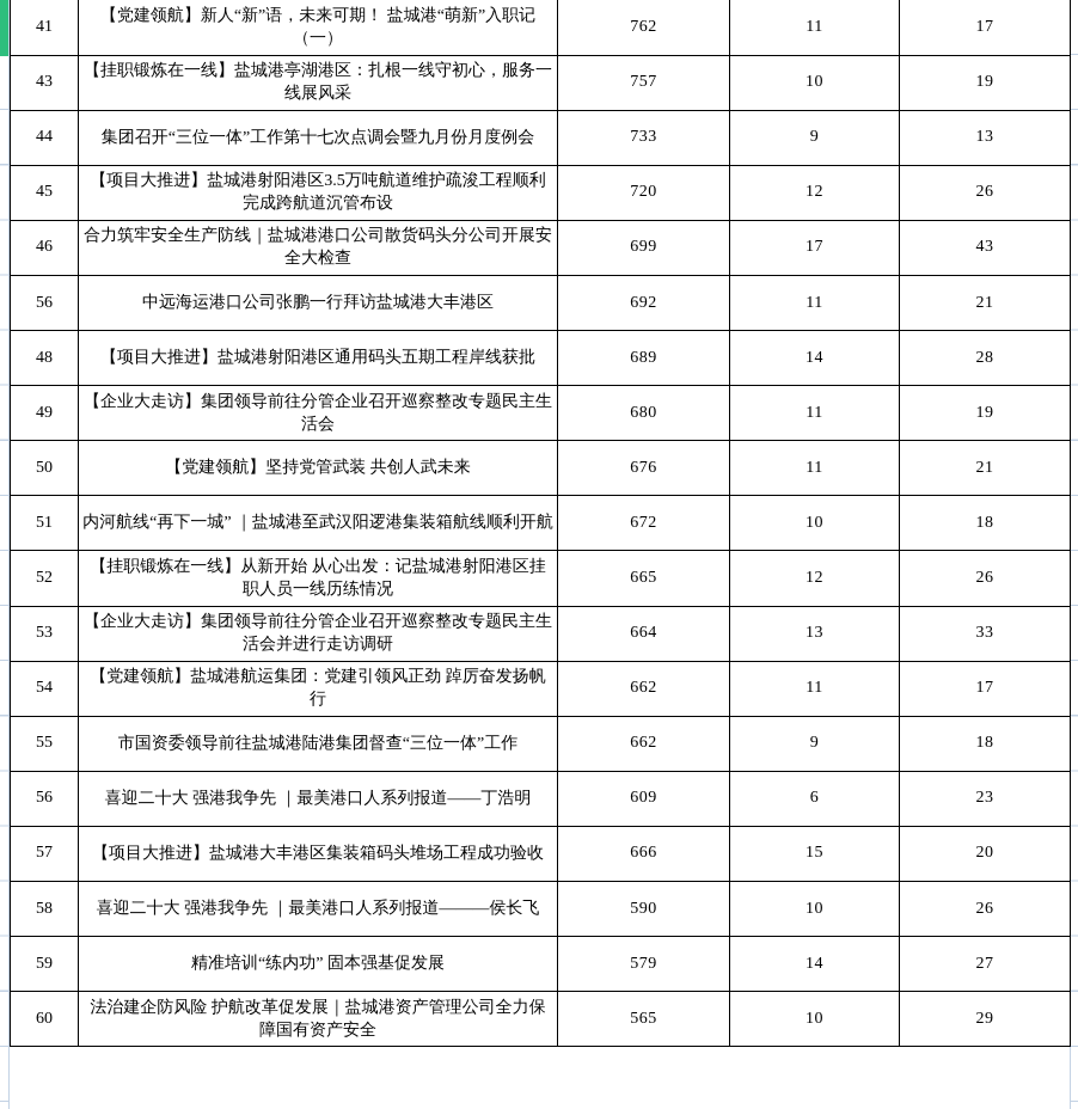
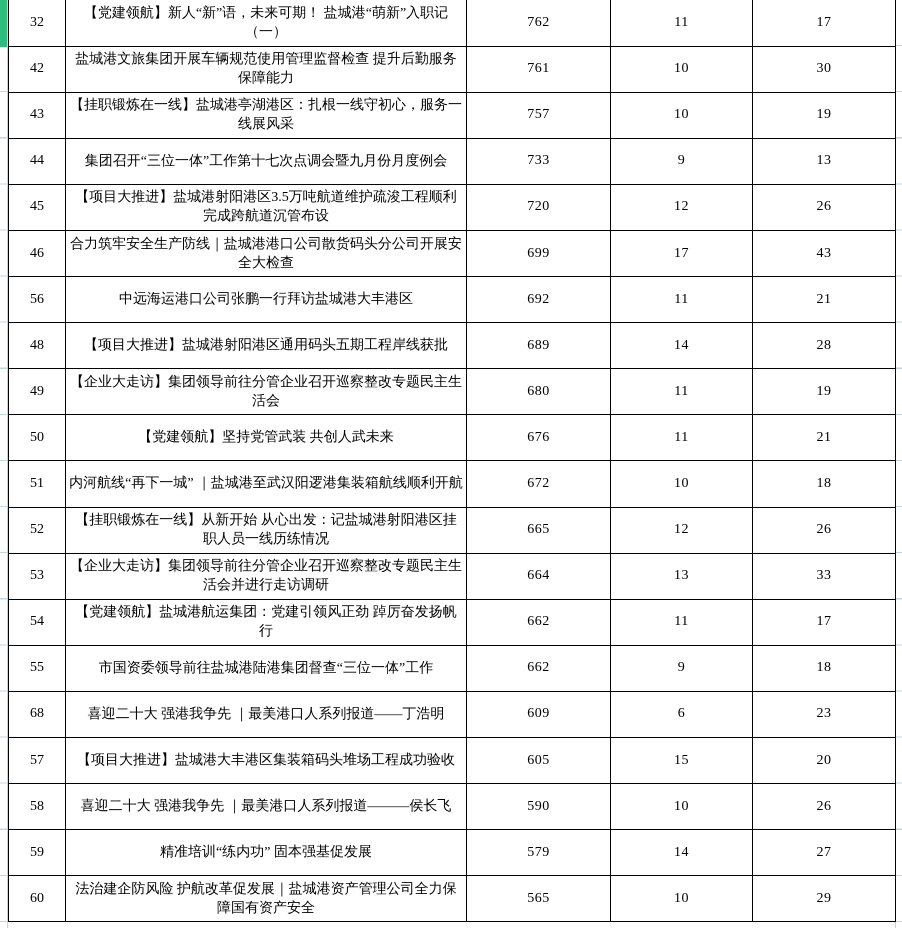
- 41	【党建领航】新人“新”语，未来可期！ 盐城港“萌新”入职记（一）	762	11	17
+ 32	【党建领航】新人“新”语，未来可期！ 盐城港“萌新”入职记（一）	762	11	17
+ 42	盐城港文旅集团开展车辆规范使用管理监督检查 提升后勤服务保障能力	761	10	30
  43	【挂职锻炼在一线】盐城港亭湖港区：扎根一线守初心，服务一线展风采	757	10	19
  44	集团召开“三位一体”工作第十七次点调会暨九月份月度例会	733	9	13
  45	【项目大推进】盐城港射阳港区3.5万吨航道维护疏浚工程顺利完成跨航道沉管布设	720	12	26
  46	合力筑牢安全生产防线｜盐城港港口公司散货码头分公司开展安全大检查	699	17	43
  56	中远海运港口公司张鹏一行拜访盐城港大丰港区	692	11	21
  48	【项目大推进】盐城港射阳港区通用码头五期工程岸线获批	689	14	28
  49	【企业大走访】集团领导前往分管企业召开巡察整改专题民主生活会	680	11	19
  50	【党建领航】坚持党管武装 共创人武未来	676	11	21
  51	内河航线“再下一城” ｜盐城港至武汉阳逻港集装箱航线顺利开航	672	10	18
  52	【挂职锻炼在一线】从新开始 从心出发：记盐城港射阳港区挂职人员一线历练情况	665	12	26
  53	【企业大走访】集团领导前往分管企业召开巡察整改专题民主生活会并进行走访调研	664	13	33
  54	【党建领航】盐城港航运集团：党建引领风正劲 踔厉奋发扬帆行	662	11	17
  55	市国资委领导前往盐城港陆港集团督查“三位一体”工作	662	9	18
- 56	喜迎二十大 强港我争先 ｜最美港口人系列报道——丁浩明	609	6	23
+ 68	喜迎二十大 强港我争先 ｜最美港口人系列报道——丁浩明	609	6	23
- 57	【项目大推进】盐城港大丰港区集装箱码头堆场工程成功验收	666	15	20
+ 57	【项目大推进】盐城港大丰港区集装箱码头堆场工程成功验收	605	15	20
  58	喜迎二十大 强港我争先 ｜最美港口人系列报道———侯长飞	590	10	26
  59	精准培训“练内功” 固本强基促发展	579	14	27
  60	法治建企防风险 护航改革促发展｜盐城港资产管理公司全力保障国有资产安全	565	10	29
